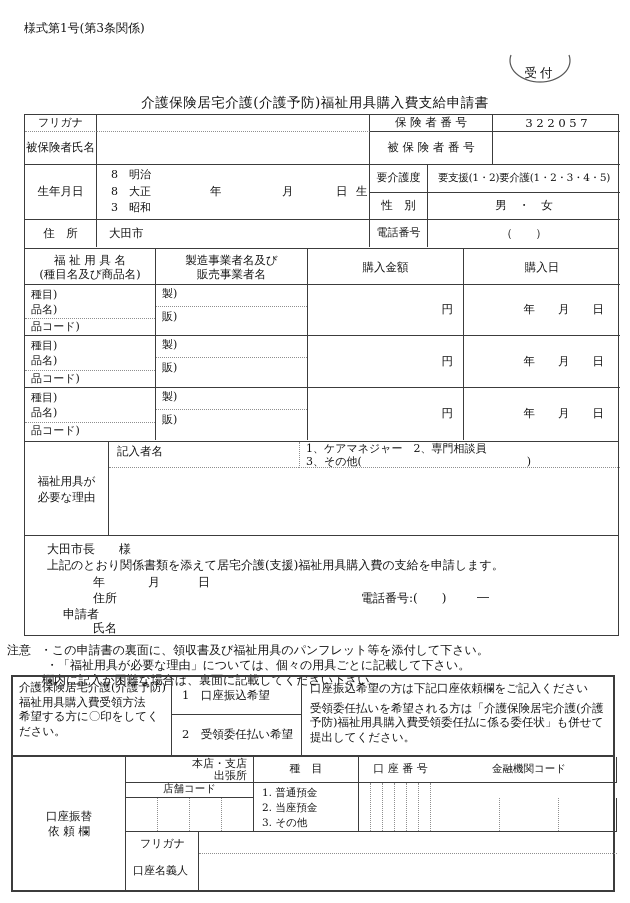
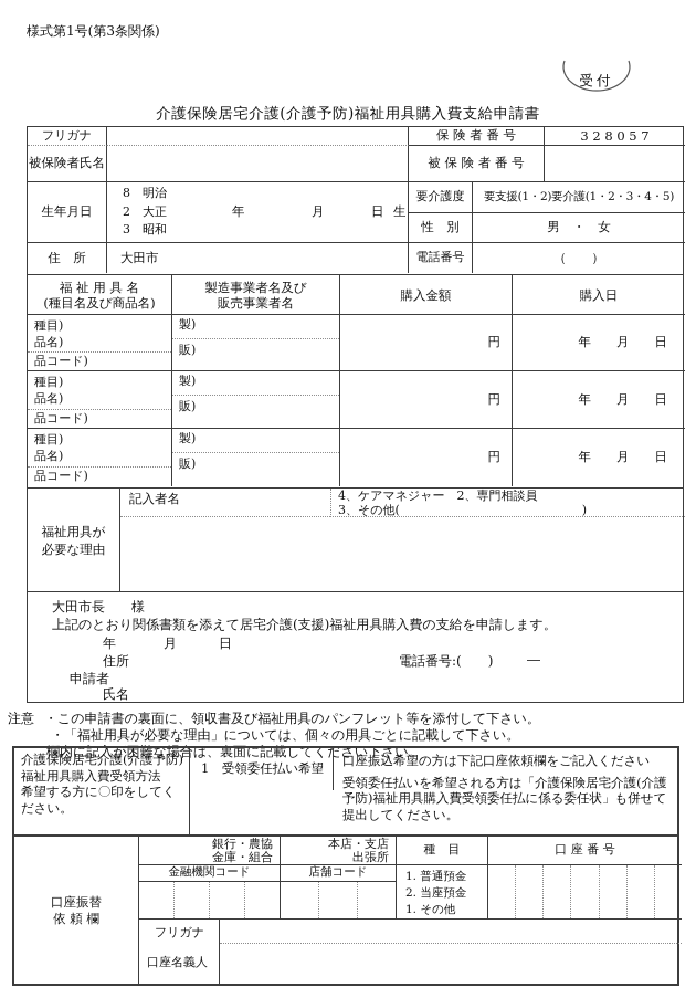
  様式第1号(第3条関係)
  受付
  介護保険居宅介護(介護予防)福祉用具購入費支給申請書
  フリガナ
  保 険 者 番 号
- 3 2 2 0 5 7
+ 3 2 8 0 5 7
  被保険者氏名
  被 保 険 者 番 号
  生年月日
  8 明治
- 8 大正
+ 2 大正
  3 昭和
  年
  月
  日
  生
  要介護度
  要支援(1・2)要介護(1・2・3・4・5)
  性 別
  男 ・ 女
  住 所
  大田市
  電話番号
  （ ）
  福 祉 用 具 名
  (種目名及び商品名)
  製造事業者名及び
  販売事業者名
  購入金額
  購入日
  種目)
  品名)
  品コード)
  製)
  販)
  円
  年
  月
  日
  種目)
  品名)
  品コード)
  製)
  販)
  円
  年
  月
  日
  種目)
  品名)
  品コード)
  製)
  販)
  円
  年
  月
  日
  福祉用具が
  必要な理由
  記入者名
- 1、ケアマネジャー 2、専門相談員
+ 4、ケアマネジャー 2、専門相談員
  3、その他( )
  大田市長 様
  上記のとおり関係書類を添えて居宅介護(支援)福祉用具購入費の支給を申請します。
  年
  月
  日
  住所
  電話番号:( )
  ―
  申請者
  氏名
  注意
  ・この申請書の裏面に、領収書及び福祉用具のパンフレット等を添付して下さい。
  ・「福祉用具が必要な理由」については、個々の用具ごとに記載して下さい。
  欄内に記入が困難な場合は、裏面に記載してください下さい。
  介護保険居宅介護(介護予防)福祉用具購入費受領方法
  希望する方に〇印をしてください。
- 1 口座振込希望
  口座振込希望の方は下記口座依頼欄をご記入ください
  受領委任払いを希望される方は「介護保険居宅介護(介護予防)福祉用具購入費受領委任払に係る委任状」も併せて提出してください。
- 2 受領委任払い希望
+ 1 受領委任払い希望
  口座振替
  依 頼 欄
+ 銀行・農協
+ 金庫・組合
  本店・支店
  出張所
  種 目
  口 座 番 号
  金融機関コード
  店舗コード
  1. 普通預金
  2. 当座預金
- 3. その他
+ 1. その他
  フリガナ
  口座名義人
